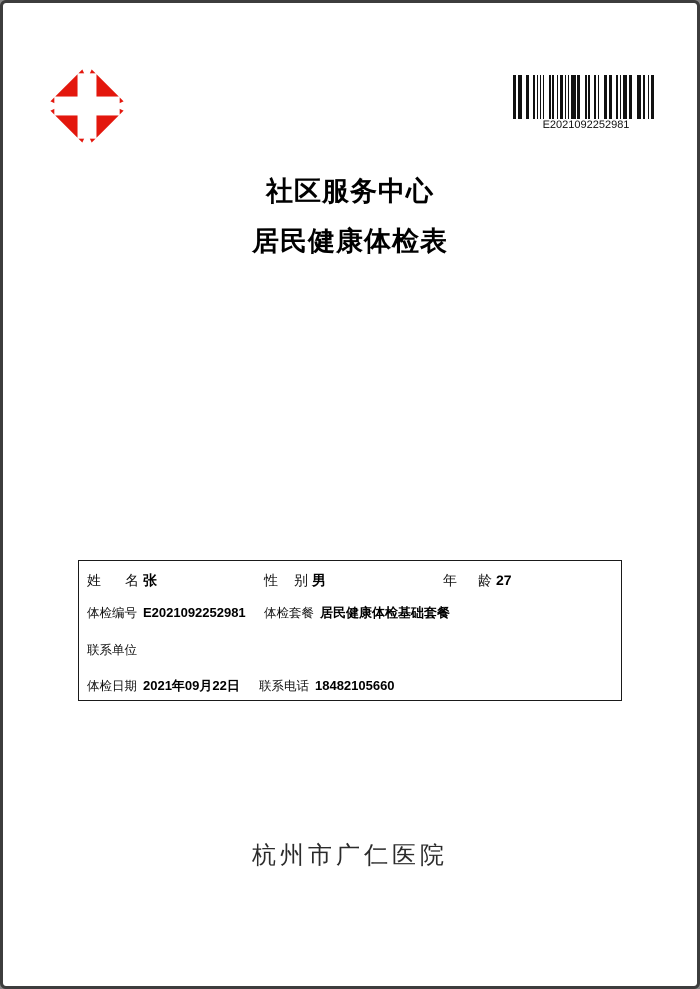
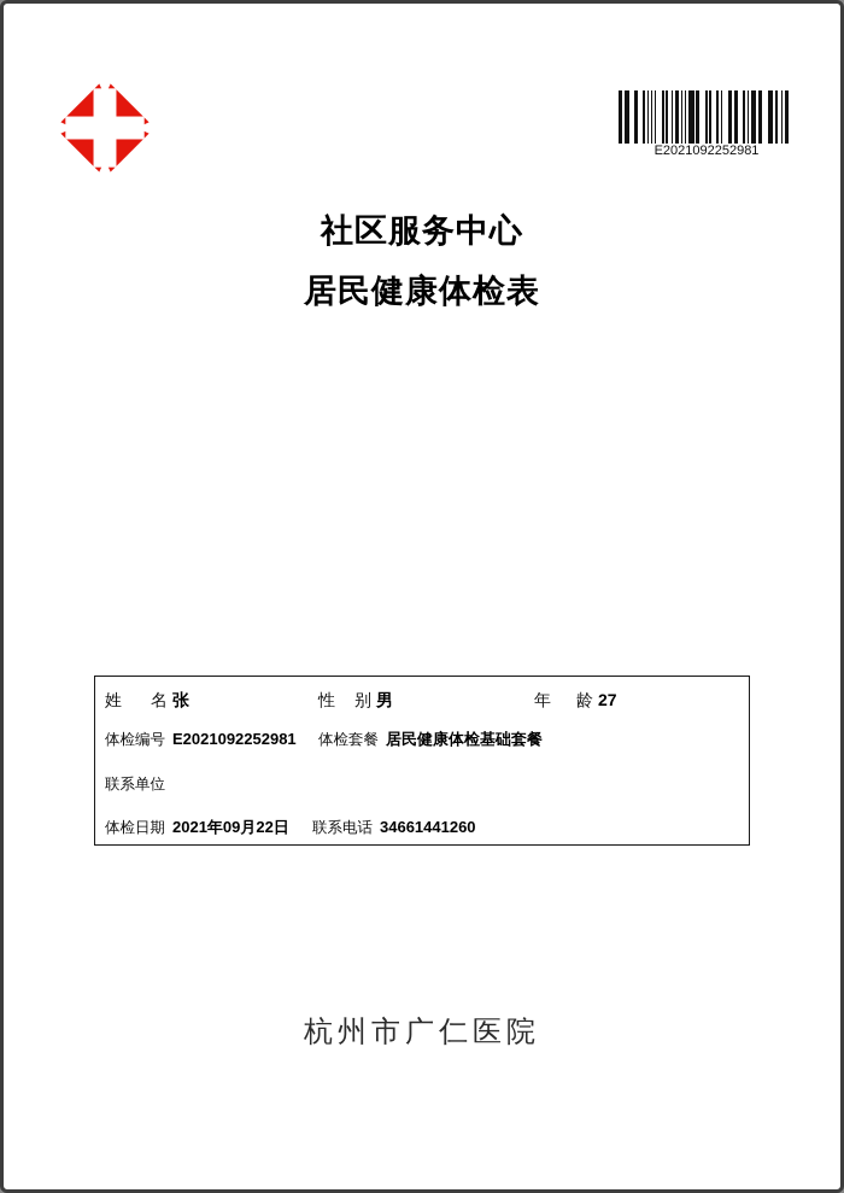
  E2021092252981
  社区服务中心
  居民健康体检表
  姓名 张
  性别 男
  年龄 27
  体检编号 E2021092252981
  体检套餐 居民健康体检基础套餐
  联系单位
  体检日期 2021年09月22日
- 联系电话 18482105660
+ 联系电话 34661441260
  杭州市广仁医院
